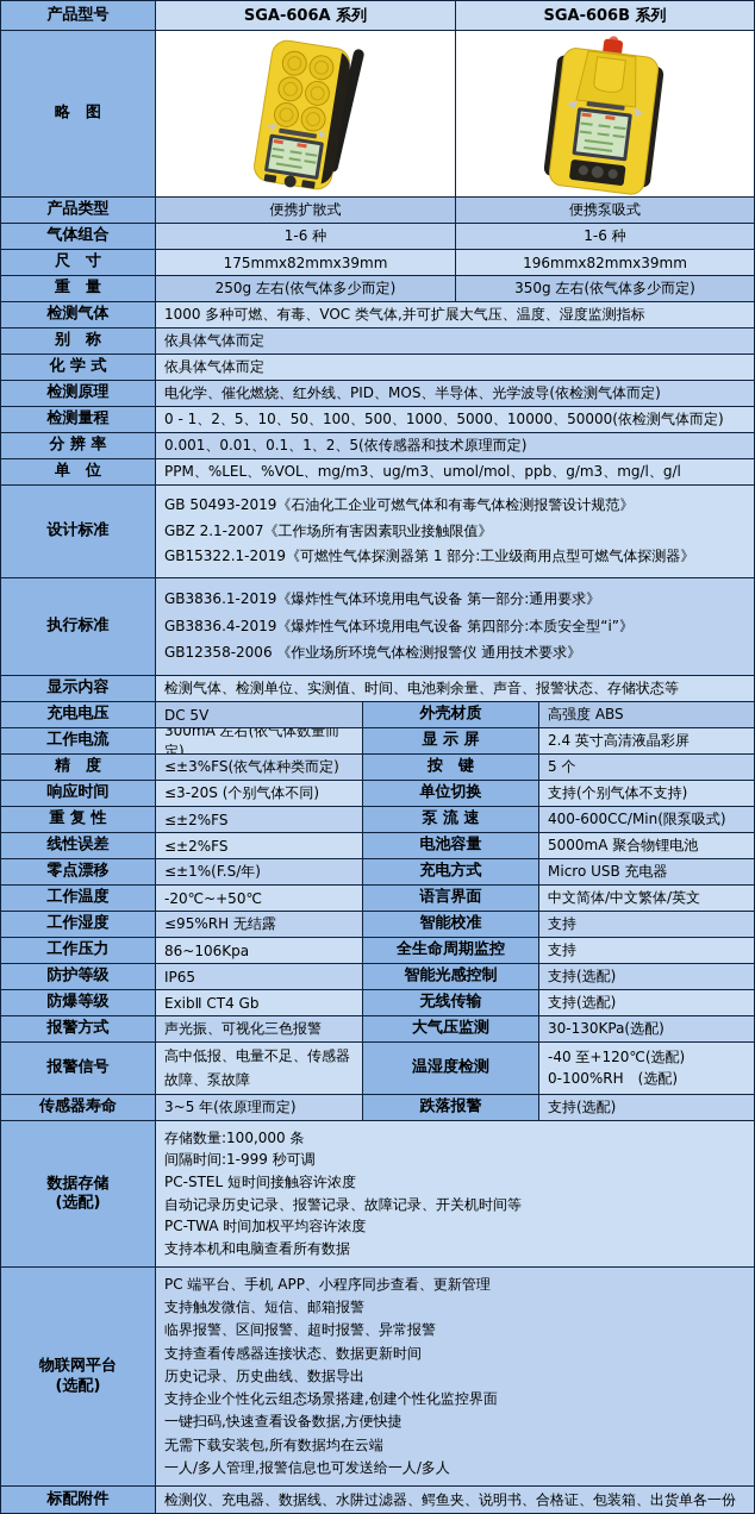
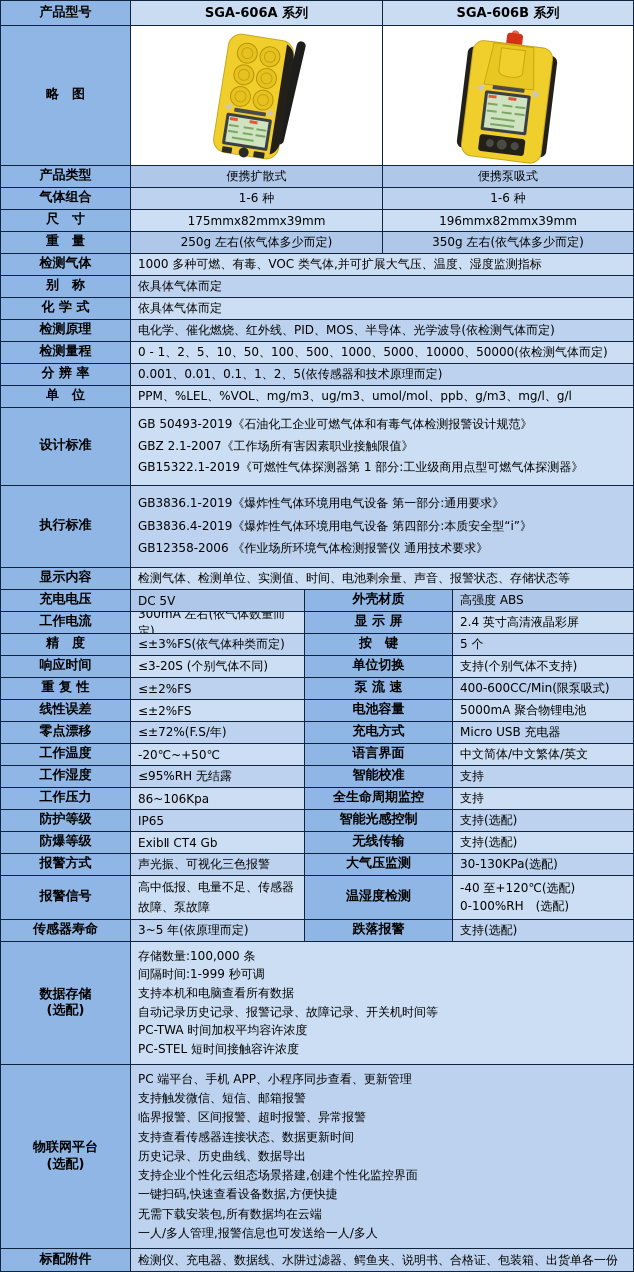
  产品型号
  SGA-606A 系列
  SGA-606B 系列
  略 图
  产品类型
  便携扩散式
  便携泵吸式
  气体组合
  1-6 种
  1-6 种
  尺 寸
  175mmx82mmx39mm
  196mmx82mmx39mm
  重 量
  250g 左右(依气体多少而定)
  350g 左右(依气体多少而定)
  检测气体
  1000 多种可燃、有毒、VOC 类气体,并可扩展大气压、温度、湿度监测指标
  别 称
  依具体气体而定
  化 学 式
  依具体气体而定
  检测原理
  电化学、催化燃烧、红外线、PID、MOS、半导体、光学波导(依检测气体而定)
  检测量程
  0 - 1、2、5、10、50、100、500、1000、5000、10000、50000(依检测气体而定)
  分 辨 率
  0.001、0.01、0.1、1、2、5(依传感器和技术原理而定)
  单 位
  PPM、%LEL、%VOL、mg/m3、ug/m3、umol/mol、ppb、g/m3、mg/l、g/l
  设计标准
  GB 50493-2019《石油化工企业可燃气体和有毒气体检测报警设计规范》
  GBZ 2.1-2007《工作场所有害因素职业接触限值》
  GB15322.1-2019《可燃性气体探测器第 1 部分:工业级商用点型可燃气体探测器》
  执行标准
  GB3836.1-2019《爆炸性气体环境用电气设备 第一部分:通用要求》
  GB3836.4-2019《爆炸性气体环境用电气设备 第四部分:本质安全型“i”》
  GB12358-2006 《作业场所环境气体检测报警仪 通用技术要求》
  显示内容
  检测气体、检测单位、实测值、时间、电池剩余量、声音、报警状态、存储状态等
  充电电压
  DC 5V
  外壳材质
  高强度 ABS
  工作电流
  300mA 左右(依气体数量而定)
  显 示 屏
  2.4 英寸高清液晶彩屏
  精 度
  ≤±3%FS(依气体种类而定)
  按 键
  5 个
  响应时间
  ≤3-20S (个别气体不同)
  单位切换
  支持(个别气体不支持)
  重 复 性
  ≤±2%FS
  泵 流 速
  400-600CC/Min(限泵吸式)
  线性误差
  ≤±2%FS
  电池容量
  5000mA 聚合物锂电池
  零点漂移
- ≤±1%(F.S/年)
+ ≤±72%(F.S/年)
  充电方式
  Micro USB 充电器
  工作温度
  -20℃~+50℃
  语言界面
  中文简体/中文繁体/英文
  工作湿度
  ≤95%RH 无结露
  智能校准
  支持
  工作压力
  86~106Kpa
  全生命周期监控
  支持
  防护等级
  IP65
  智能光感控制
  支持(选配)
  防爆等级
  ExibⅡ CT4 Gb
  无线传输
  支持(选配)
  报警方式
  声光振、可视化三色报警
  大气压监测
  30-130KPa(选配)
  报警信号
  高中低报、电量不足、传感器故障、泵故障
  温湿度检测
  -40 至+120℃(选配)
  0-100%RH (选配)
  传感器寿命
  3~5 年(依原理而定)
  跌落报警
  支持(选配)
  数据存储
  (选配)
  存储数量:100,000 条
  间隔时间:1-999 秒可调
- PC-STEL 短时间接触容许浓度
+ 支持本机和电脑查看所有数据
  自动记录历史记录、报警记录、故障记录、开关机时间等
  PC-TWA 时间加权平均容许浓度
- 支持本机和电脑查看所有数据
+ PC-STEL 短时间接触容许浓度
  物联网平台
  (选配)
  PC 端平台、手机 APP、小程序同步查看、更新管理
  支持触发微信、短信、邮箱报警
  临界报警、区间报警、超时报警、异常报警
  支持查看传感器连接状态、数据更新时间
  历史记录、历史曲线、数据导出
  支持企业个性化云组态场景搭建,创建个性化监控界面
  一键扫码,快速查看设备数据,方便快捷
  无需下载安装包,所有数据均在云端
  一人/多人管理,报警信息也可发送给一人/多人
  标配附件
  检测仪、充电器、数据线、水阱过滤器、鳄鱼夹、说明书、合格证、包装箱、出货单各一份
